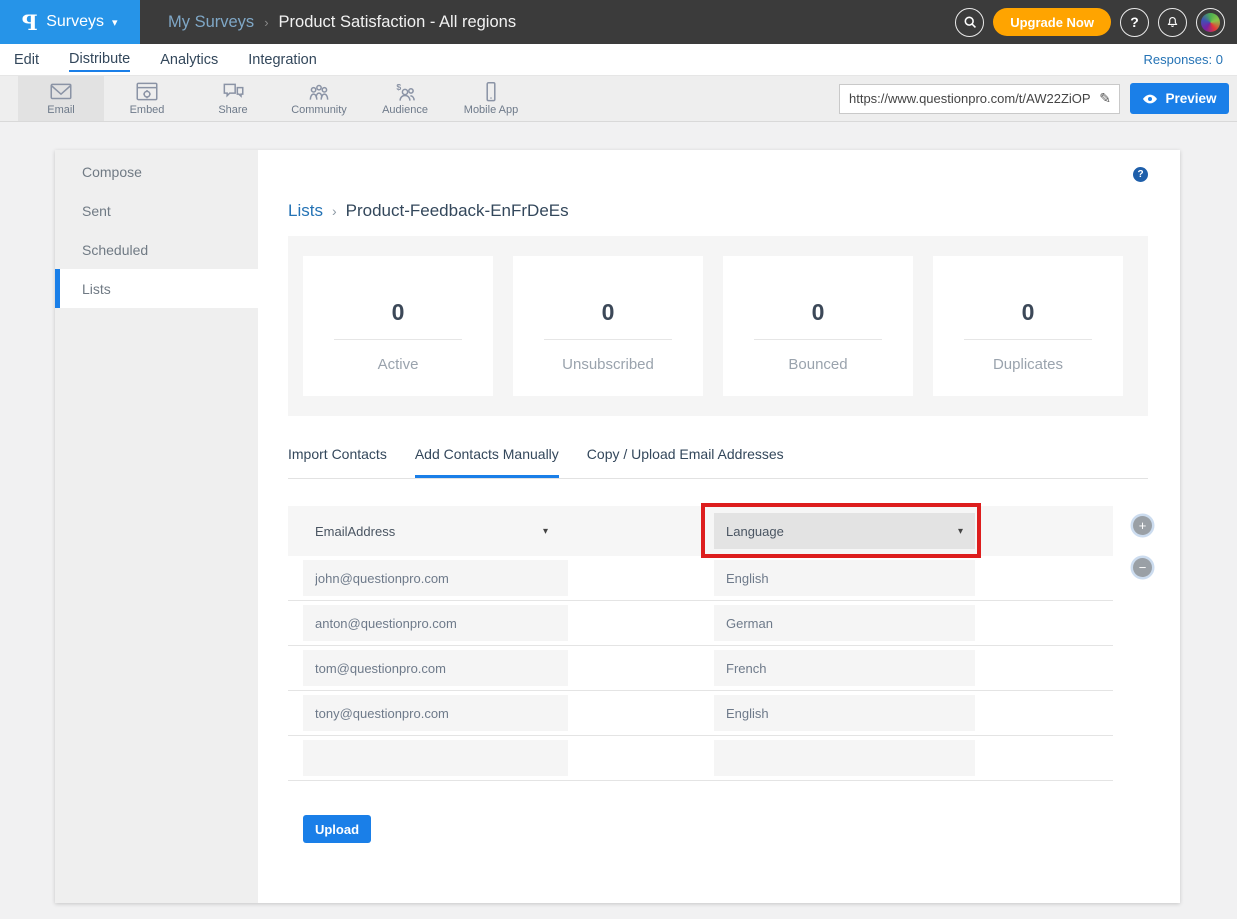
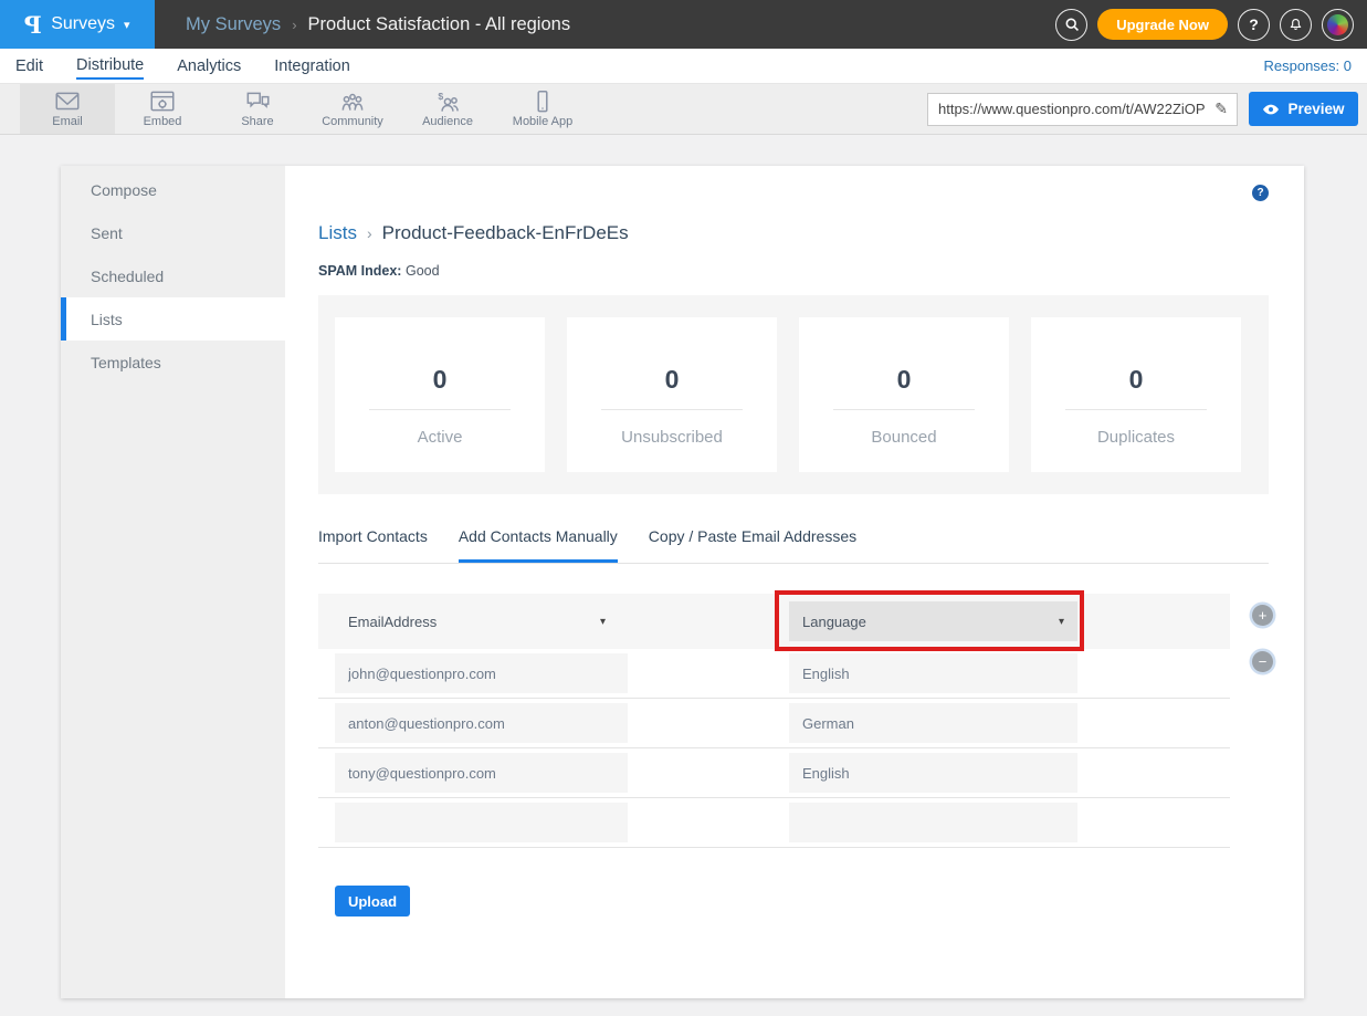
  Surveys
  ▾
  My Surveys
  ›
  Product Satisfaction - All regions
  Upgrade Now
  ?
  Edit
  Distribute
  Analytics
  Integration
  Responses: 0
  Email
  Embed
  Share
  Community
  $
  Audience
  Mobile App
  https://www.questionpro.com/t/AW22ZiOP
  ✎
  Preview
  Compose
  Sent
  Scheduled
  Lists
+ Templates
  ?
  Lists
  ›
  Product-Feedback-EnFrDeEs
+ SPAM Index: Good
  0
  Active
  0
  Unsubscribed
  0
  Bounced
  0
  Duplicates
  Import Contacts
  Add Contacts Manually
- Copy / Upload Email Addresses
+ Copy / Paste Email Addresses
  EmailAddress
  ▾
  Language
  ▾
  john@questionpro.com
  English
  anton@questionpro.com
  German
- tom@questionpro.com
- French
  tony@questionpro.com
  English
  +
  −
  Upload
